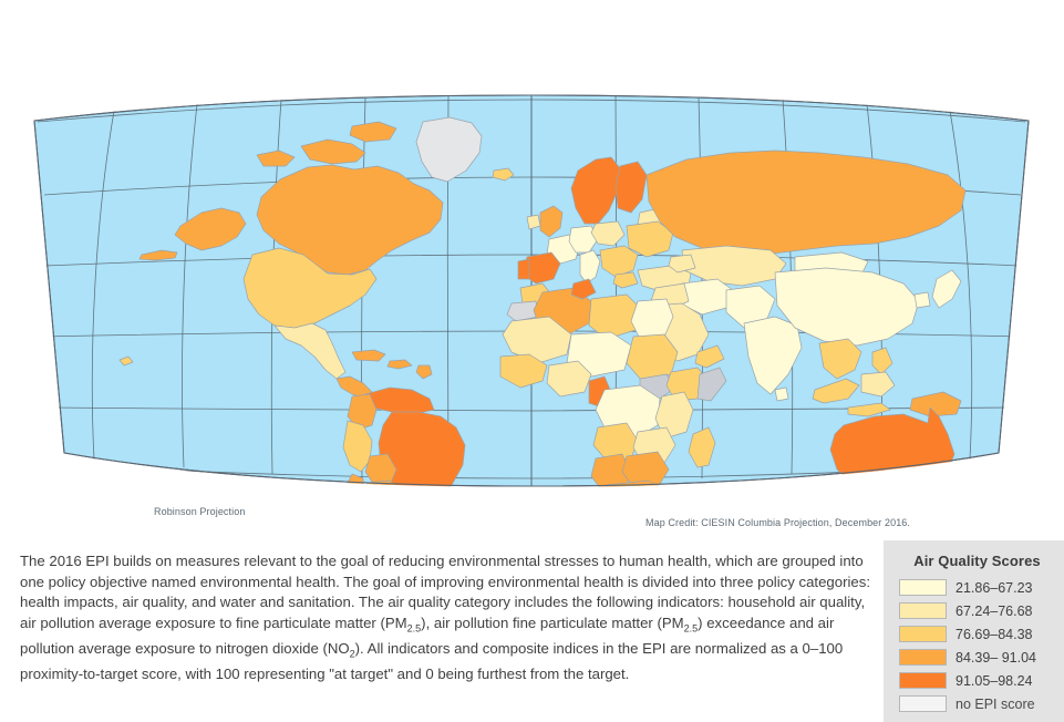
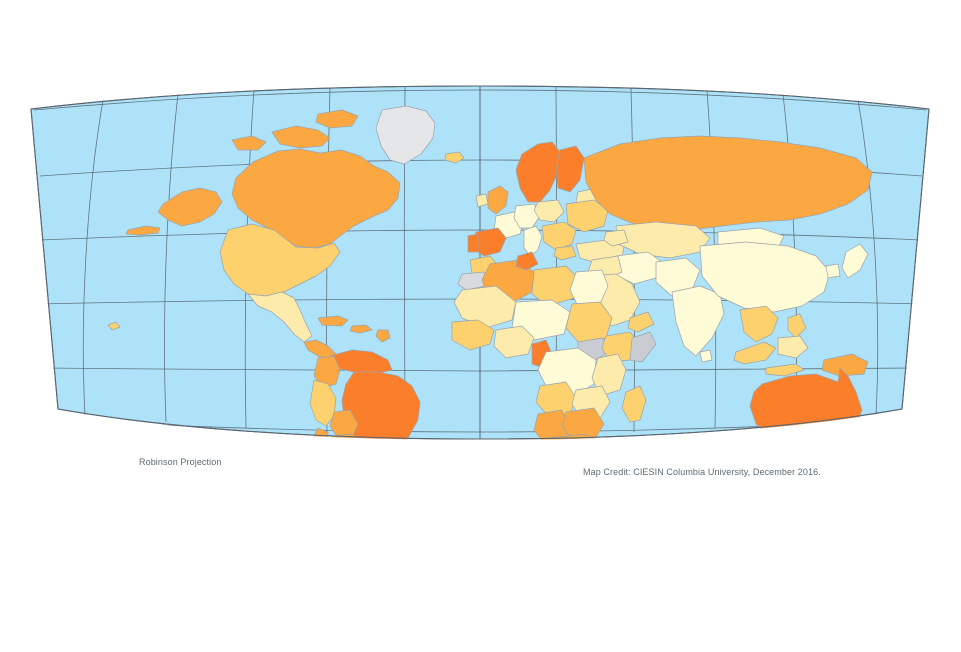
  Robinson Projection
- Map Credit: CIESIN Columbia Projection, December 2016.
+ Map Credit: CIESIN Columbia University, December 2016.
- The 2016 EPI builds on measures relevant to the goal of reducing environmental stresses to human health, which are grouped into one policy objective named environmental health. The goal of improving environmental health is divided into three policy categories: health impacts, air quality, and water and sanitation. The air quality category includes the following indicators: household air quality, air pollution average exposure to fine particulate matter (PM2.5), air pollution fine particulate matter (PM2.5) exceedance and air pollution average exposure to nitrogen dioxide (NO2). All indicators and composite indices in the EPI are normalized as a 0–100 proximity-to-target score, with 100 representing "at target" and 0 being furthest from the target.
- Air Quality Scores
- 21.86–67.23
- 67.24–76.68
- 76.69–84.38
- 84.39– 91.04
- 91.05–98.24
- no EPI score
